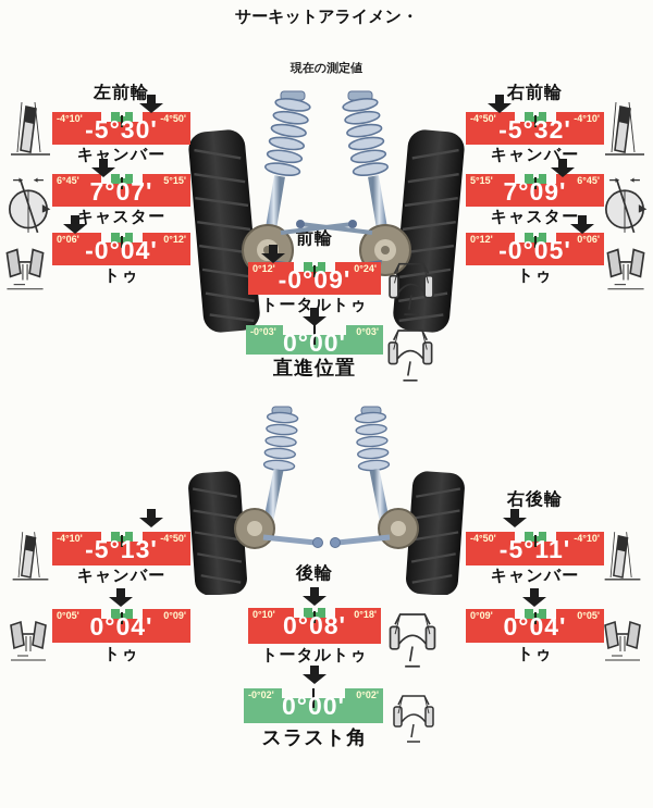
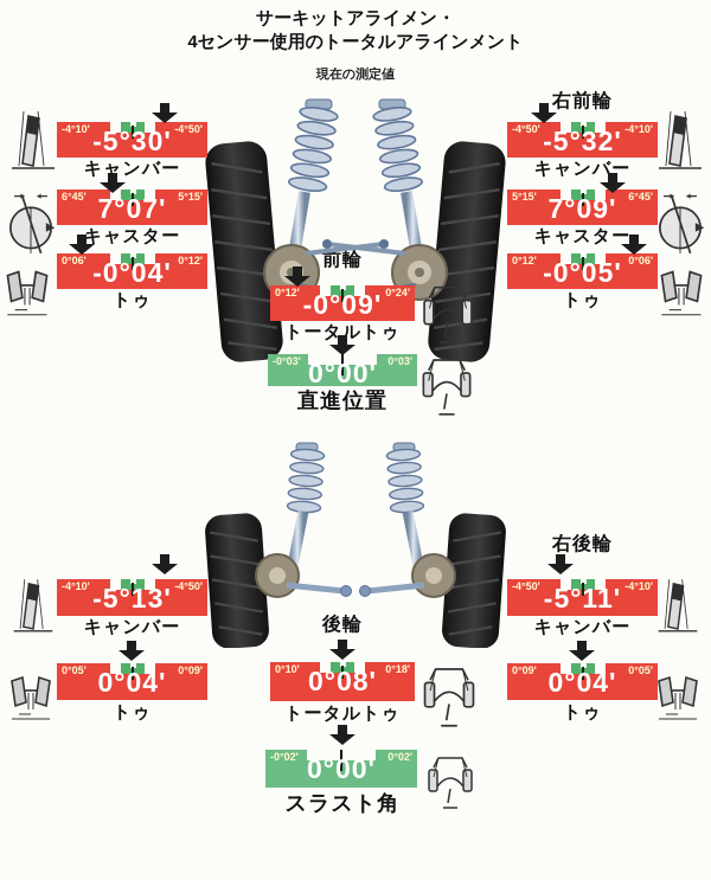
  サーキットアライメン・
+ 4センサー使用のトータルアラインメント
  現在の測定値
- 左前輪
  右前輪
  前輪
  右後輪
  後輪
  -4°10'
  -4°50'
  -5°30'
  キャンバー
  6°45'
  5°15'
  7°07'
  キャスター
  0°06'
  0°12'
  -0°04'
  トゥ
  -4°50'
  -4°10'
  -5°32'
  キャンバー
  5°15'
  6°45'
  7°09'
  キャスター
  0°12'
  0°06'
  -0°05'
  トゥ
  0°12'
  0°24'
  -0°09'
  トータルトゥ
  -0°03'
  0°03'
  0°00'
  直進位置
  -4°10'
  -4°50'
  -5°13'
  キャンバー
  0°05'
  0°09'
  0°04'
  トゥ
  -4°50'
  -4°10'
  -5°11'
  キャンバー
  0°09'
  0°05'
  0°04'
  トゥ
  0°10'
  0°18'
  0°08'
  トータルトゥ
  -0°02'
  0°02'
  0°00'
  スラスト角
